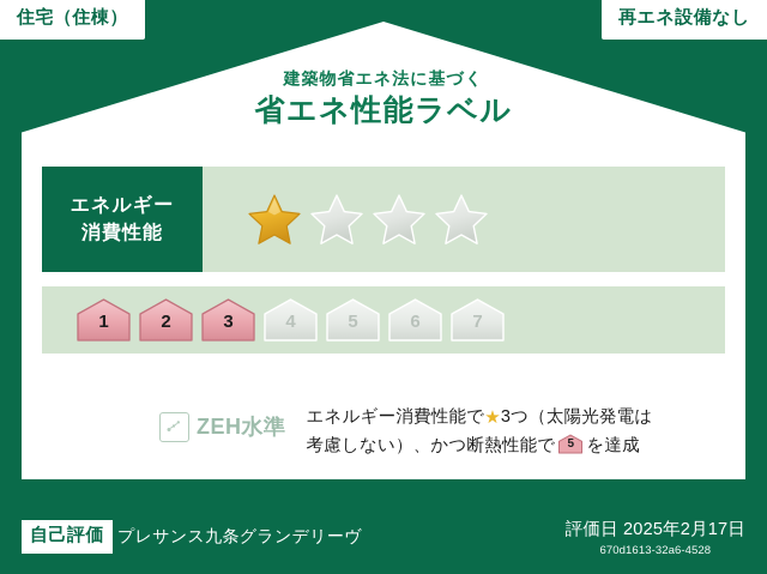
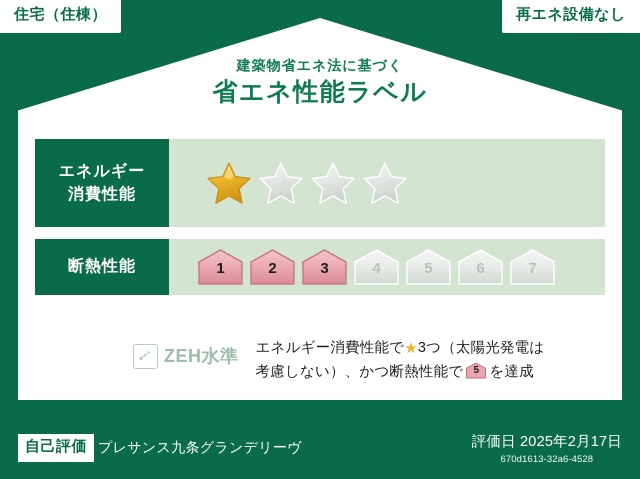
  住宅（住棟）
  再エネ設備なし
  建築物省エネ法に基づく
  省エネ性能ラベル
  エネルギー
  消費性能
+ 断熱性能
  1
  2
  3
  4
  5
  6
  7
  ZEH水準
  エネルギー消費性能で★3つ（太陽光発電は考慮しない）、かつ断熱性能で
  5
  を達成
  自己評価
  プレサンス九条グランデリーヴ
  評価日 2025年2月17日
  670d1613-32a6-4528
